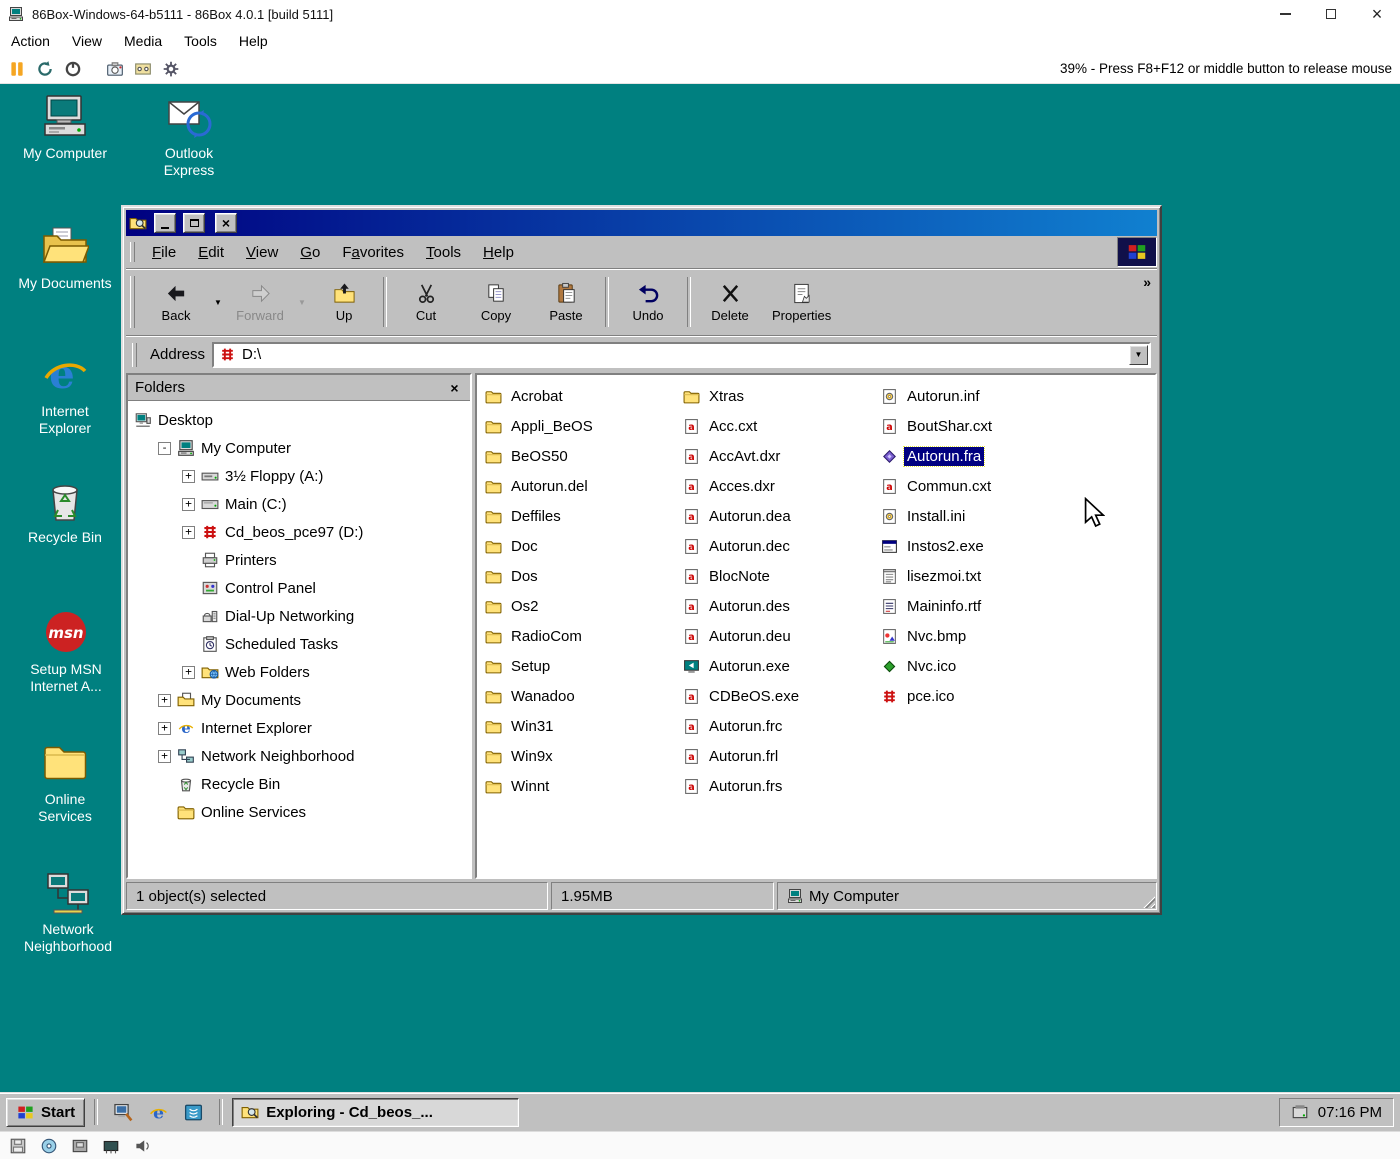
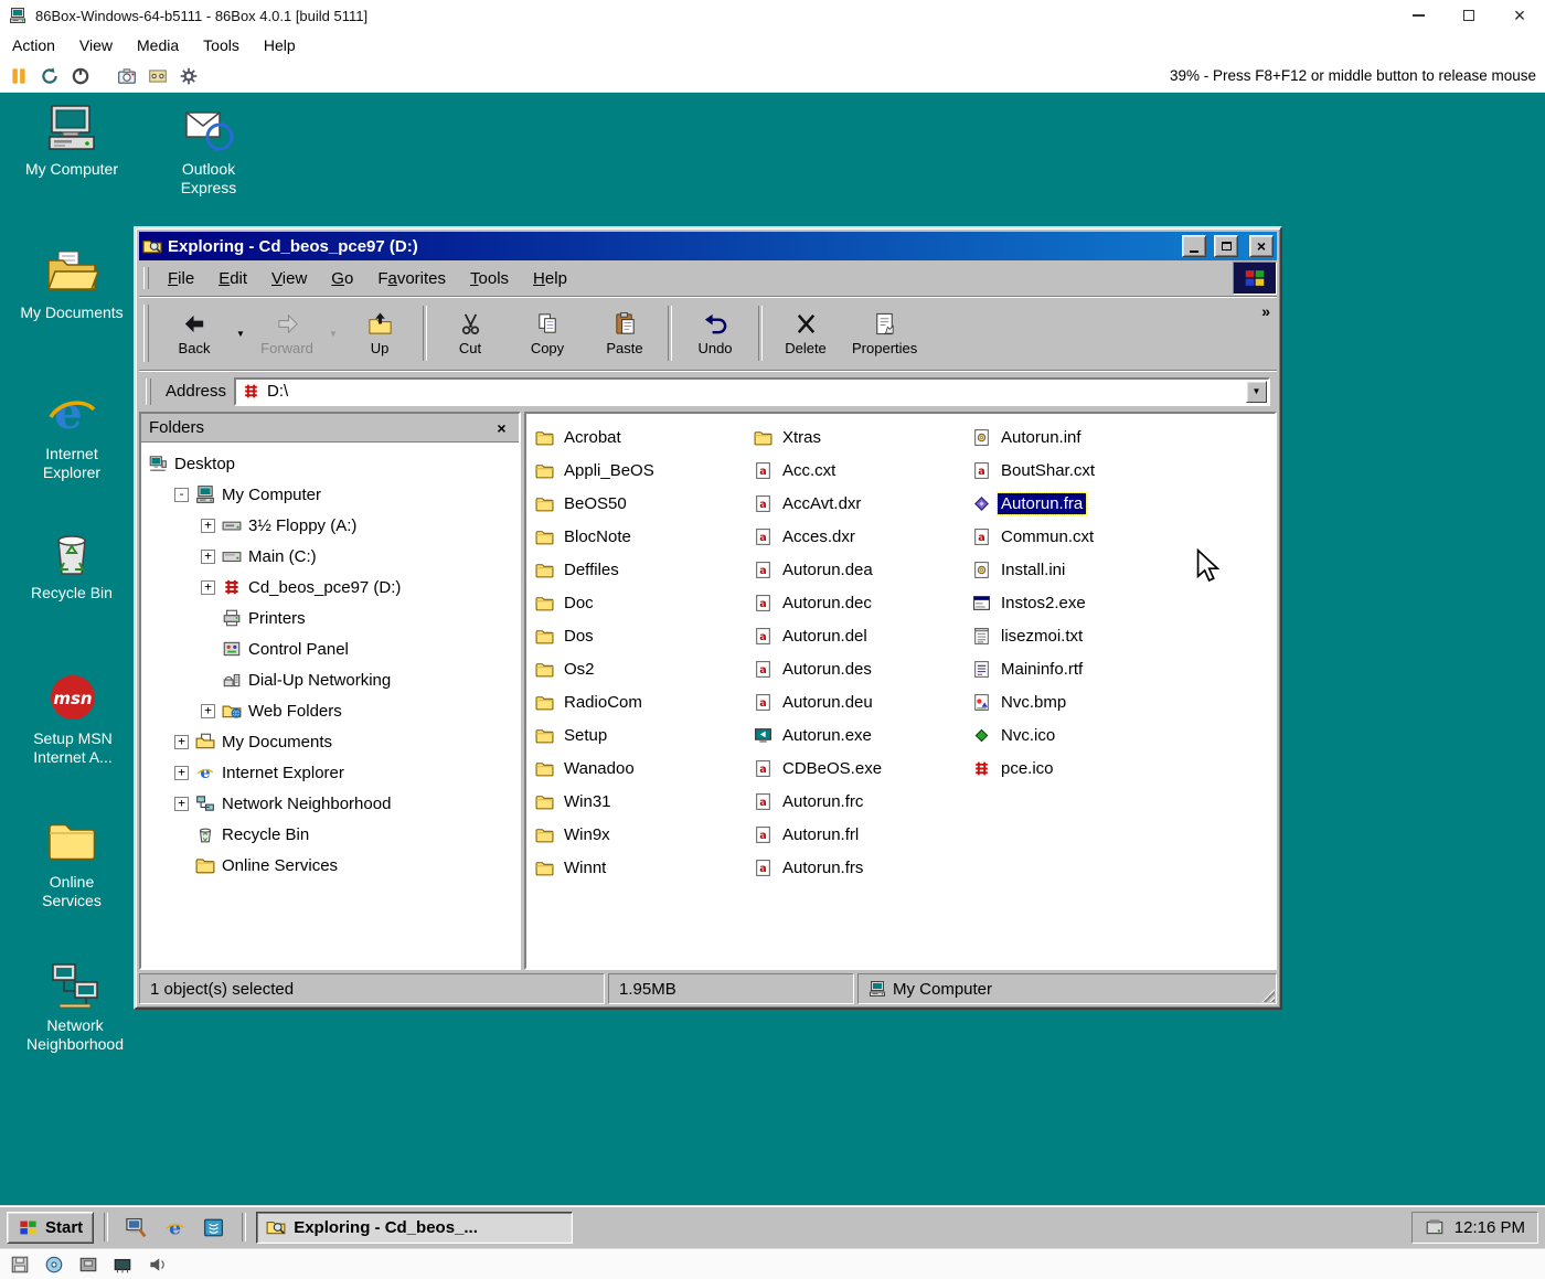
  86Box-Windows-64-b5111 - 86Box 4.0.1 [build 5111]
  ×
  Action
  View
  Media
  Tools
  Help
  39% - Press F8+F12 or middle button to release mouse
  My Computer
  Outlook Express
  My Documents
  e
  Internet Explorer
  Recycle Bin
  msn
  Setup MSN Internet A...
  Online Services
  Network Neighborhood
+ Exploring - Cd_beos_pce97 (D:)
  ×
  File
  Edit
  View
  Go
  Favorites
  Tools
  Help
  Back
  ▼
  Forward
  ▼
  Up
  Cut
  Copy
  Paste
  Undo
  Delete
  Properties
  »
  Address
  D:\
  ▼
  Folders
  ×
  Desktop
  -
  My Computer
  +
  3½ Floppy (A:)
  +
  Main (C:)
  +
  Cd_beos_pce97 (D:)
  Printers
  Control Panel
  Dial-Up Networking
- Scheduled Tasks
  +
  Web Folders
  +
  My Documents
  +
  e
  Internet Explorer
  +
  Network Neighborhood
  Recycle Bin
  Online Services
  Acrobat
  Appli_BeOS
  BeOS50
- Autorun.del
+ BlocNote
  Deffiles
  Doc
  Dos
  Os2
  RadioCom
  Setup
  Wanadoo
  Win31
  Win9x
  Winnt
  Xtras
  a
  Acc.cxt
  a
  AccAvt.dxr
  a
  Acces.dxr
  a
  Autorun.dea
  a
  Autorun.dec
  a
- BlocNote
+ Autorun.del
  a
  Autorun.des
  a
  Autorun.deu
  Autorun.exe
  a
  CDBeOS.exe
  a
  Autorun.frc
  a
  Autorun.frl
  a
  Autorun.frs
  Autorun.inf
  a
  BoutShar.cxt
  Autorun.fra
  a
  Commun.cxt
  Install.ini
  Instos2.exe
  lisezmoi.txt
  Maininfo.rtf
  Nvc.bmp
  Nvc.ico
  pce.ico
  1 object(s) selected
  1.95MB
  My Computer
  Start
  e
  Exploring - Cd_beos_...
- 07:16 PM
+ 12:16 PM
